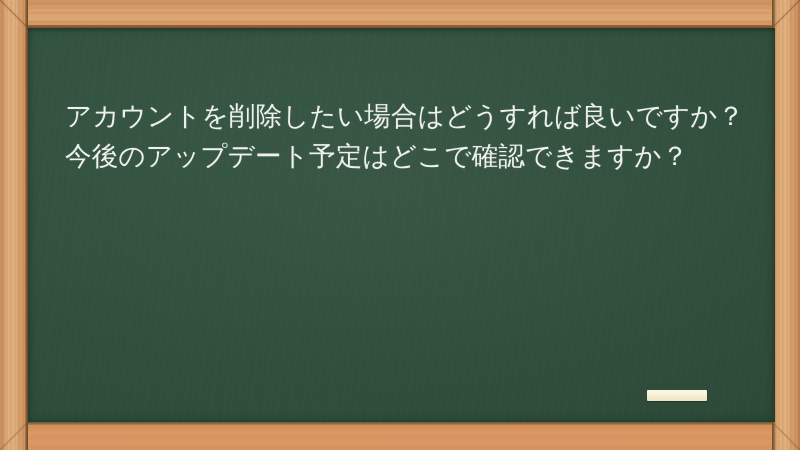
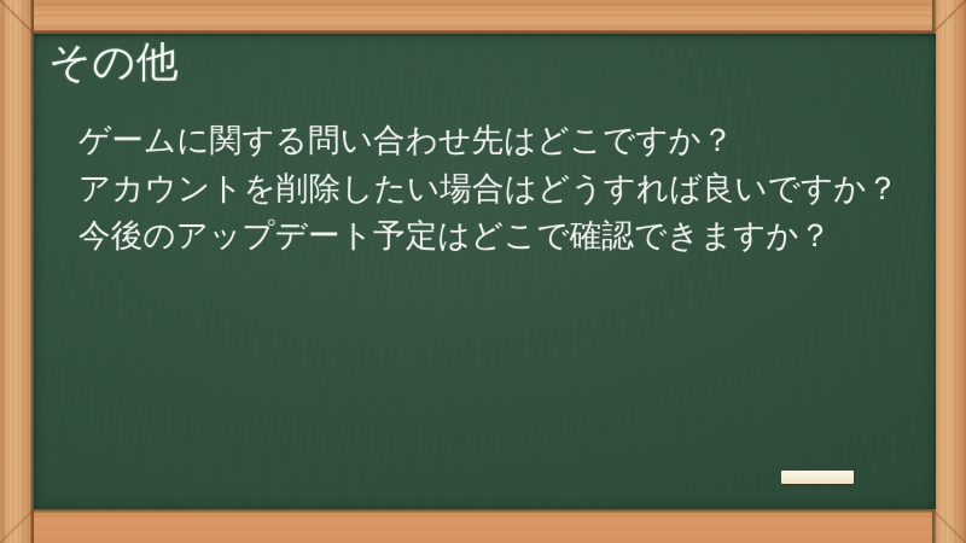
+ その他
+ ゲームに関する問い合わせ先はどこですか？
  アカウントを削除したい場合はどうすれば良いですか？
  今後のアップデート予定はどこで確認できますか？
